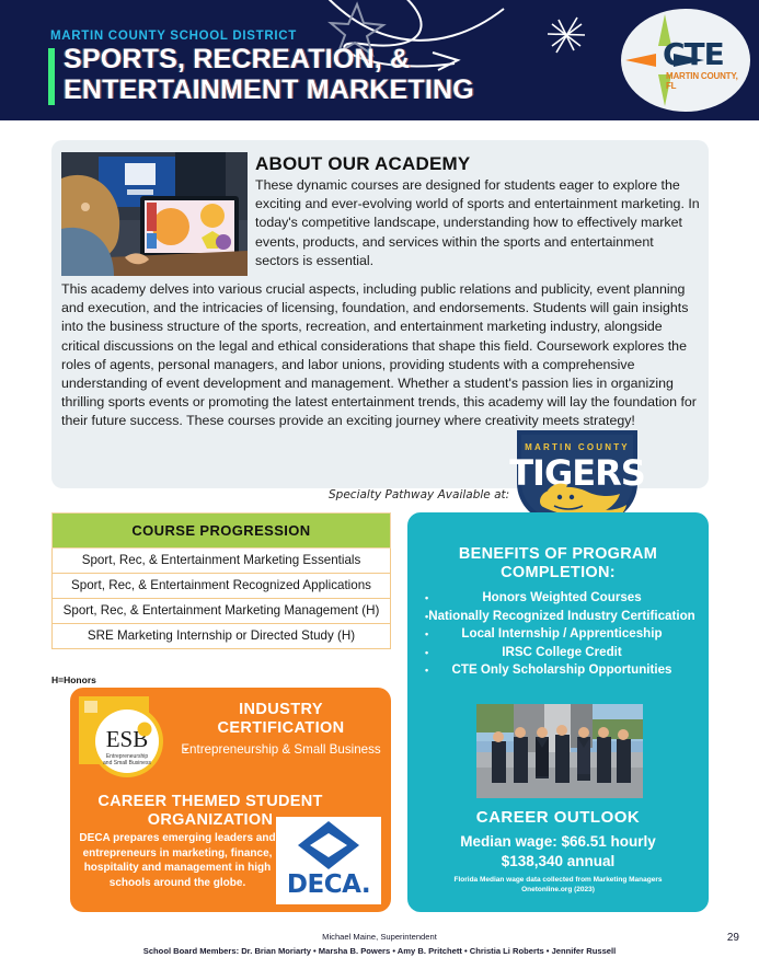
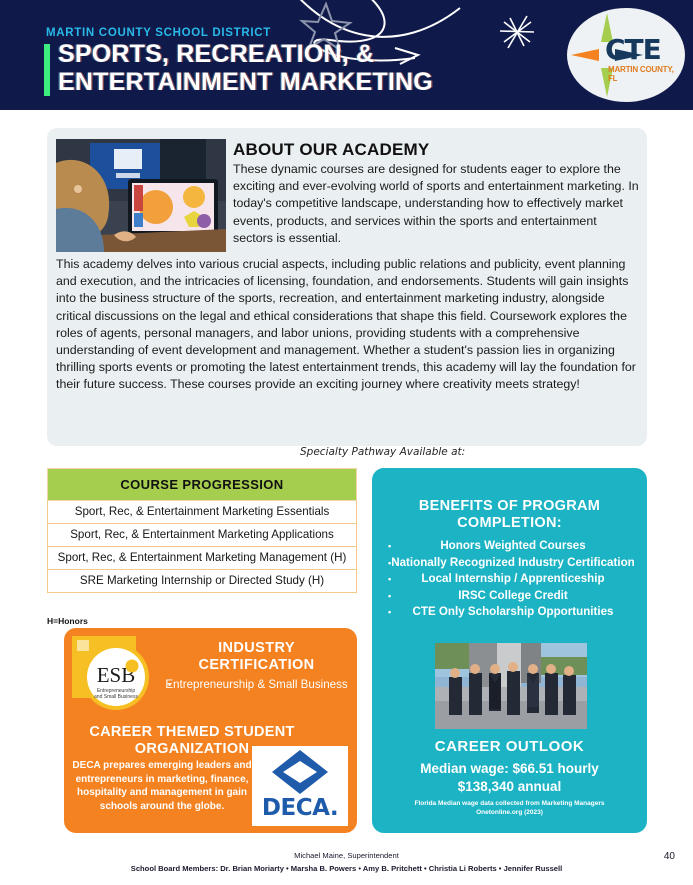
  MARTIN COUNTY SCHOOL DISTRICT
  SPORTS, RECREATION, &
  ENTERTAINMENT MARKETING
  CTE
  MARTIN COUNTY, FL
  ABOUT OUR ACADEMY
  These dynamic courses are designed for students eager to explore the exciting and ever-evolving world of sports and entertainment marketing. In today's competitive landscape, understanding how to effectively market events, products, and services within the sports and entertainment sectors is essential.
  This academy delves into various crucial aspects, including public relations and publicity, event planning and execution, and the intricacies of licensing, foundation, and endorsements. Students will gain insights into the business structure of the sports, recreation, and entertainment marketing industry, alongside critical discussions on the legal and ethical considerations that shape this field. Coursework explores the roles of agents, personal managers, and labor unions, providing students with a comprehensive understanding of event development and management. Whether a student's passion lies in organizing thrilling sports events or promoting the latest entertainment trends, this academy will lay the foundation for their future success. These courses provide an exciting journey where creativity meets strategy!
- MARTIN COUNTY
- TIGERS
  Specialty Pathway Available at:
  COURSE PROGRESSION
  Sport, Rec, & Entertainment Marketing Essentials
- Sport, Rec, & Entertainment Recognized Applications
+ Sport, Rec, & Entertainment Marketing Applications
  Sport, Rec, & Entertainment Marketing Management (H)
  SRE Marketing Internship or Directed Study (H)
  H=Honors
  BENEFITS OF PROGRAM
  COMPLETION:
  Honors Weighted Courses
  Nationally Recognized Industry Certification
  Local Internship / Apprenticeship
  IRSC College Credit
  CTE Only Scholarship Opportunities
  CAREER OUTLOOK
  Median wage: $66.51 hourly
  $138,340 annual
  ESB
  INDUSTRY
  CERTIFICATION
  Entrepreneurship & Small Business
  CAREER THEMED STUDENT
  ORGANIZATION
- DECA prepares emerging leaders and entrepreneurs in marketing, finance, hospitality and management in high schools around the globe.
+ DECA prepares emerging leaders and entrepreneurs in marketing, finance, hospitality and management in gain schools around the globe.
  DECA.
  Michael Maine, Superintendent
  School Board Members: Dr. Brian Moriarty • Marsha B. Powers • Amy B. Pritchett • Christia Li Roberts • Jennifer Russell
- 29
+ 40
